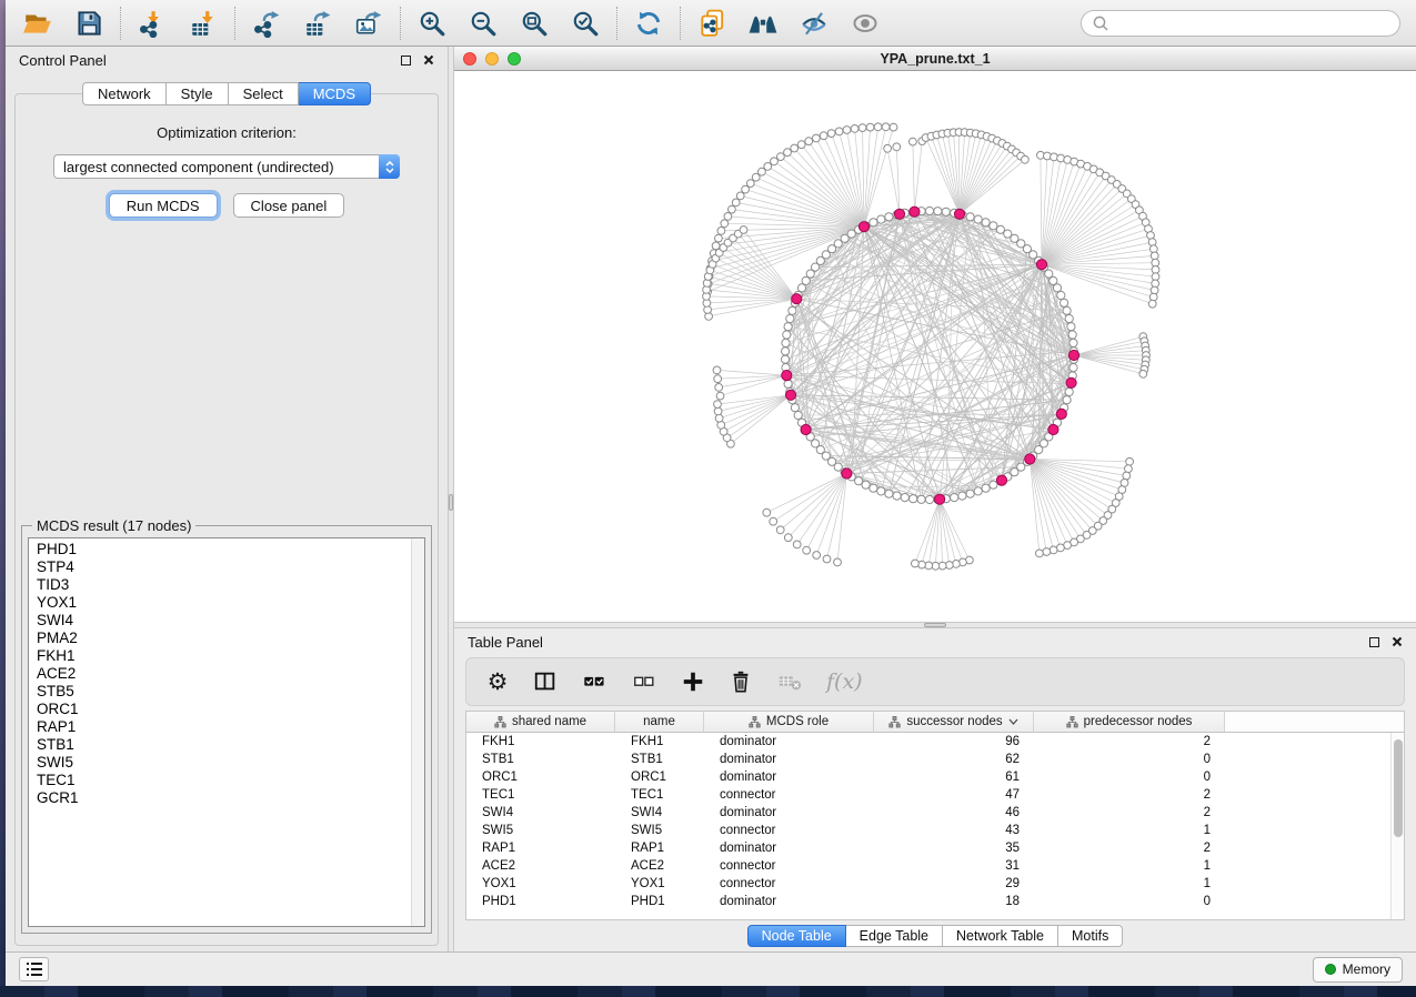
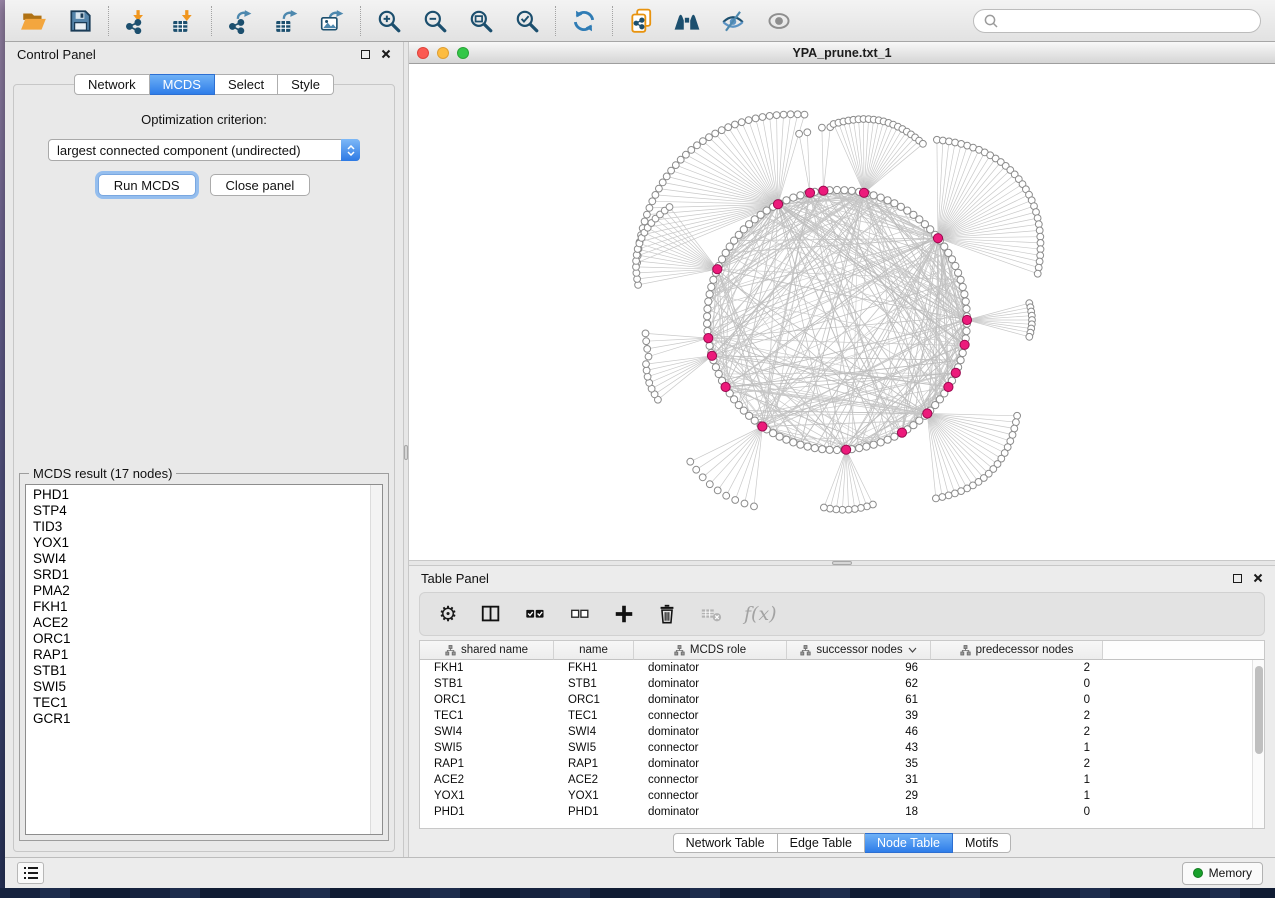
  Control Panel
  Network
- Style
+ MCDS
  Select
- MCDS
+ Style
  Optimization criterion:
  largest connected component (undirected)
  Run MCDS
  Close panel
  MCDS result (17 nodes)
  PHD1
  STP4
  TID3
  YOX1
  SWI4
+ SRD1
  PMA2
  FKH1
  ACE2
- STB5
  ORC1
  RAP1
  STB1
  SWI5
  TEC1
  GCR1
  YPA_prune.txt_1
  Table Panel
  ⚙
  f(x)
  shared name
  name
  MCDS role
  successor nodes
  predecessor nodes
  FKH1
  FKH1
  dominator
  96
  2
  STB1
  STB1
  dominator
  62
  0
  ORC1
  ORC1
  dominator
  61
  0
  TEC1
  TEC1
  connector
- 47
+ 39
  2
  SWI4
  SWI4
  dominator
  46
  2
  SWI5
  SWI5
  connector
  43
  1
  RAP1
  RAP1
  dominator
  35
  2
  ACE2
  ACE2
  connector
  31
  1
  YOX1
  YOX1
  connector
  29
  1
  PHD1
  PHD1
  dominator
  18
  0
- Node Table
+ Network Table
  Edge Table
- Network Table
+ Node Table
  Motifs
  Memory
